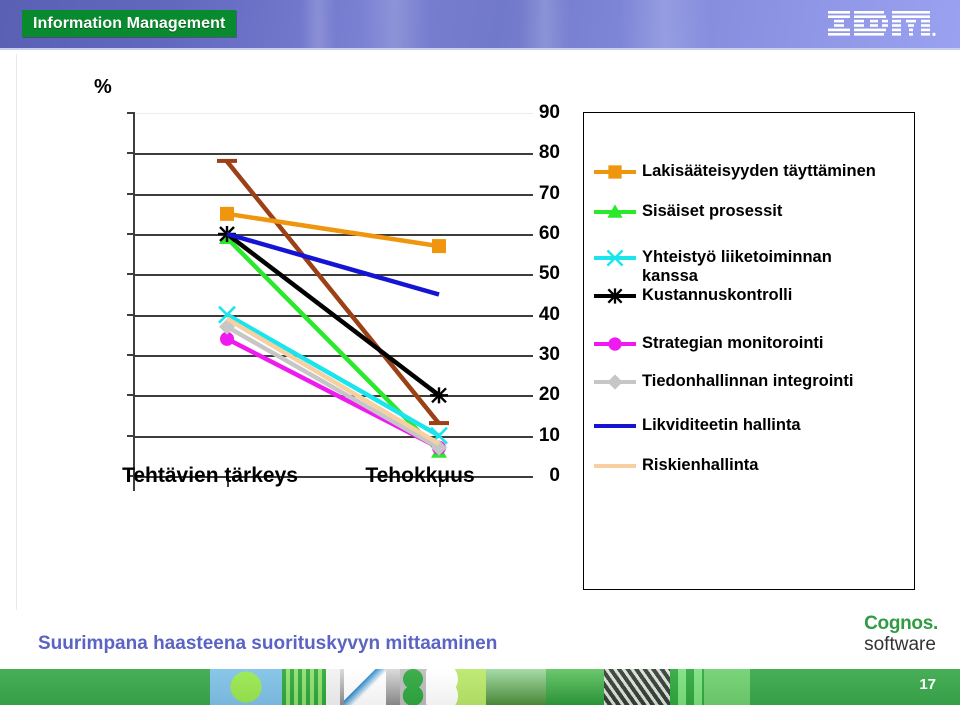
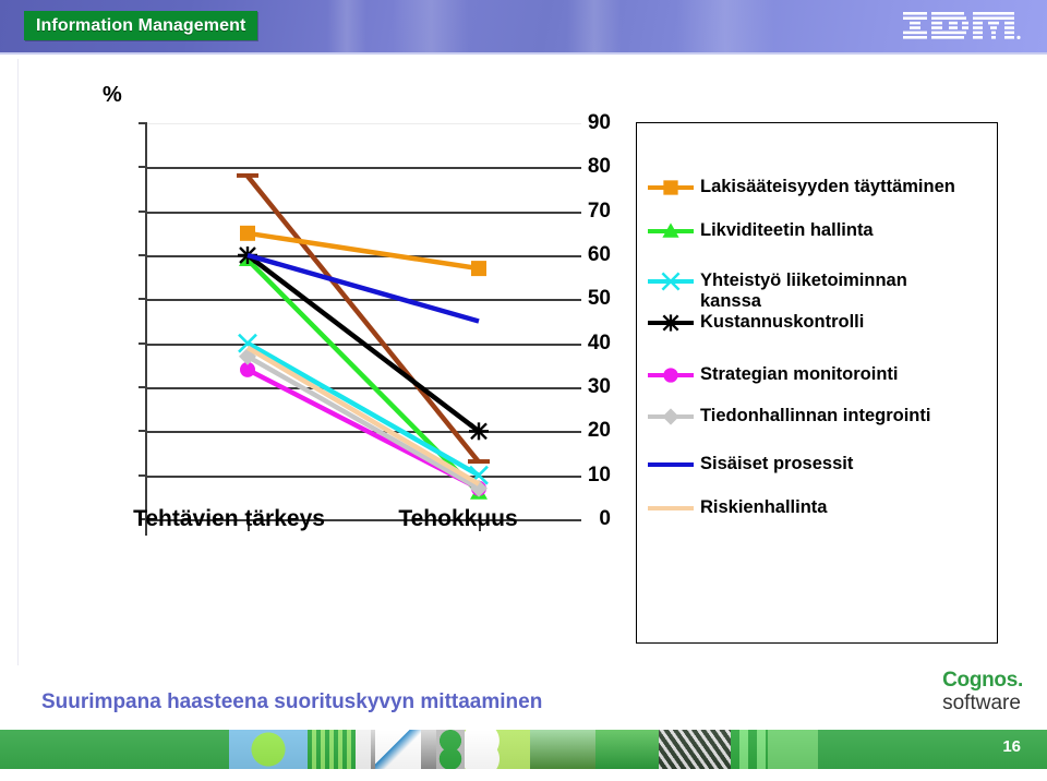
  Information Management
  %
  90
  80
  70
  60
  50
  40
  30
  20
  10
  0
  Tehtävien tärkeys
  Tehokkuus
  Lakisääteisyyden täyttäminen
- Sisäiset prosessit
+ Likviditeetin hallinta
  Yhteistyö liiketoiminnan kanssa
  Kustannuskontrolli
  Strategian monitorointi
  Tiedonhallinnan integrointi
- Likviditeetin hallinta
+ Sisäiset prosessit
  Riskienhallinta
  Suurimpana haasteena suorituskyvyn mittaaminen
  Cognos.
  software
- 17
+ 16
